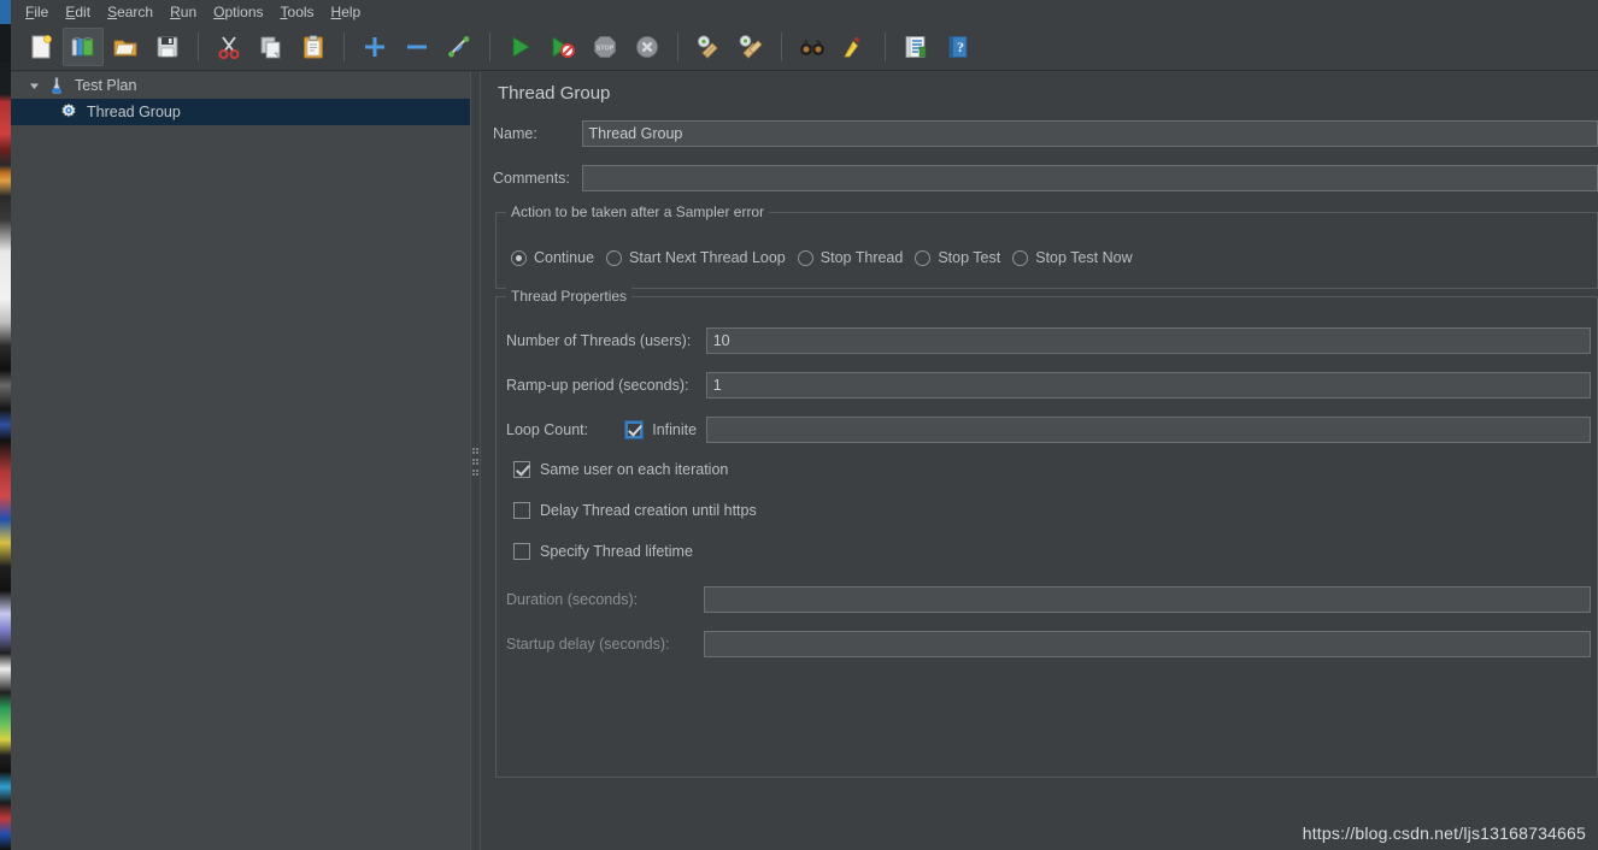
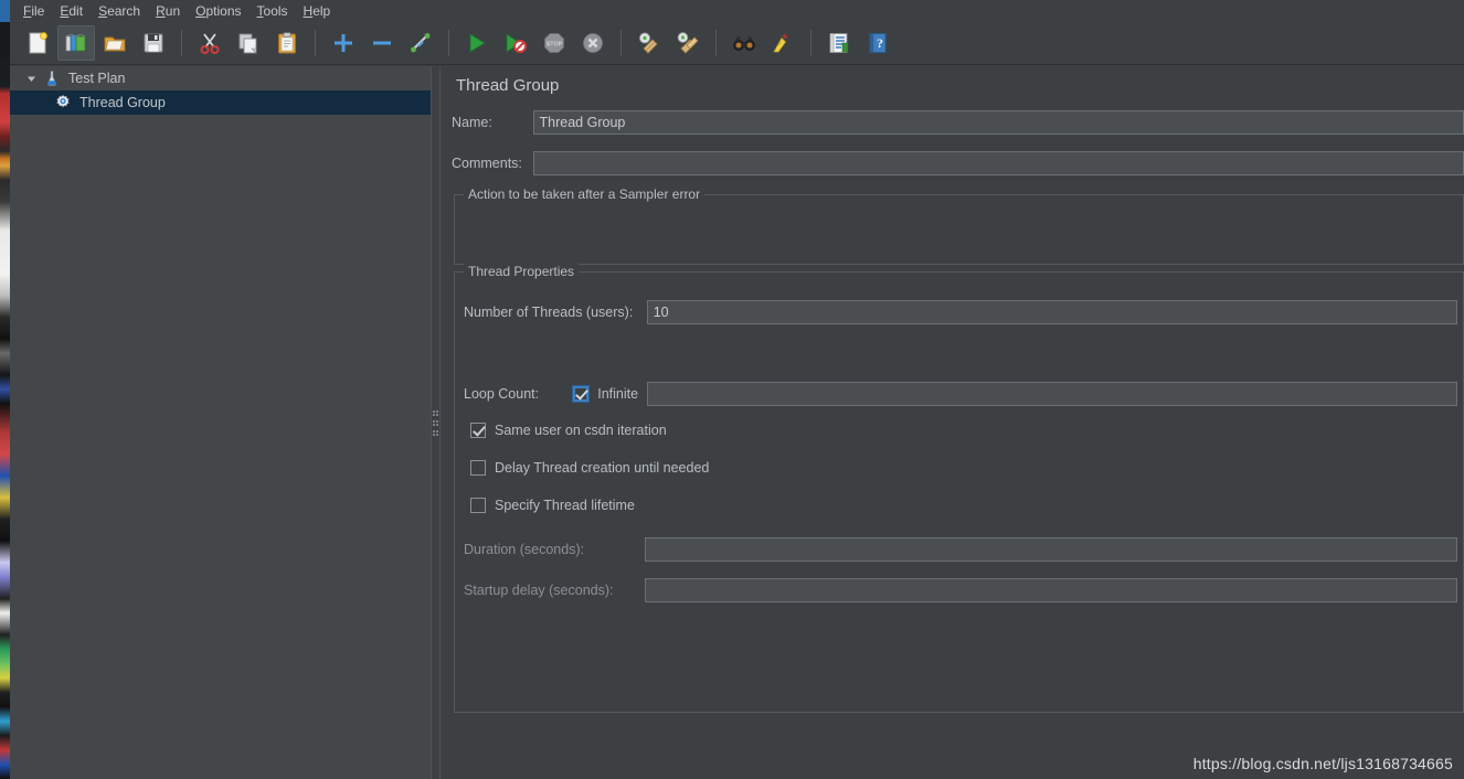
  File
  Edit
  Search
  Run
  Options
  Tools
  Help
  ?
  Test Plan
  Thread Group
  Thread Group
  Name:
  Thread Group
  Comments:
  Action to be taken after a Sampler error
- Continue
- Start Next Thread Loop
- Stop Thread
- Stop Test
- Stop Test Now
  Thread Properties
  Number of Threads (users):
  10
- Ramp-up period (seconds):
- 1
  Loop Count:
  Infinite
- Same user on each iteration
+ Same user on csdn iteration
- Delay Thread creation until https
+ Delay Thread creation until needed
  Specify Thread lifetime
  Duration (seconds):
  Startup delay (seconds):
  https://blog.csdn.net/ljs13168734665
